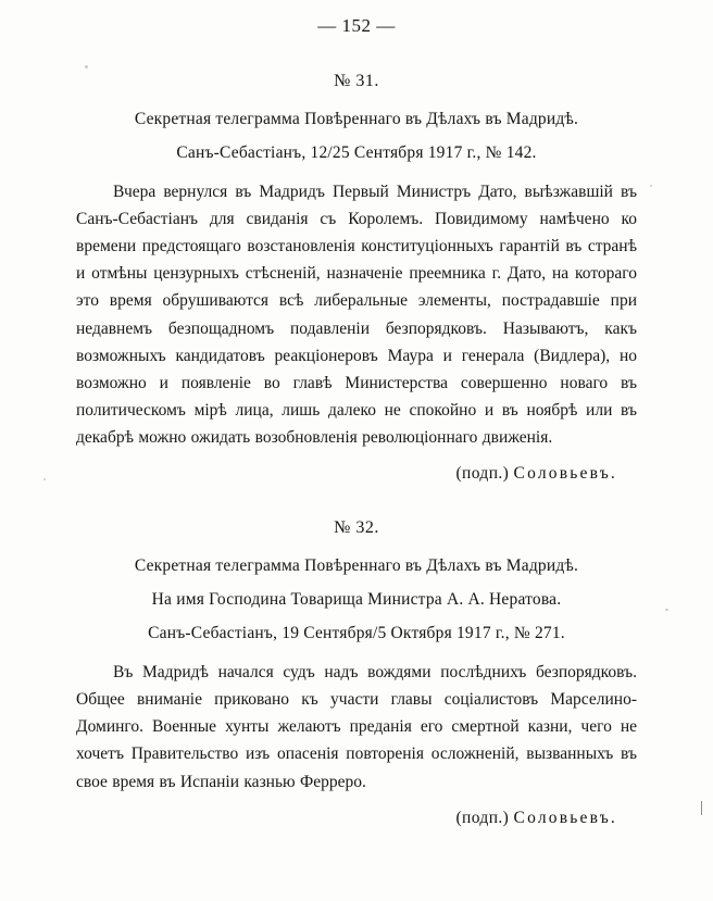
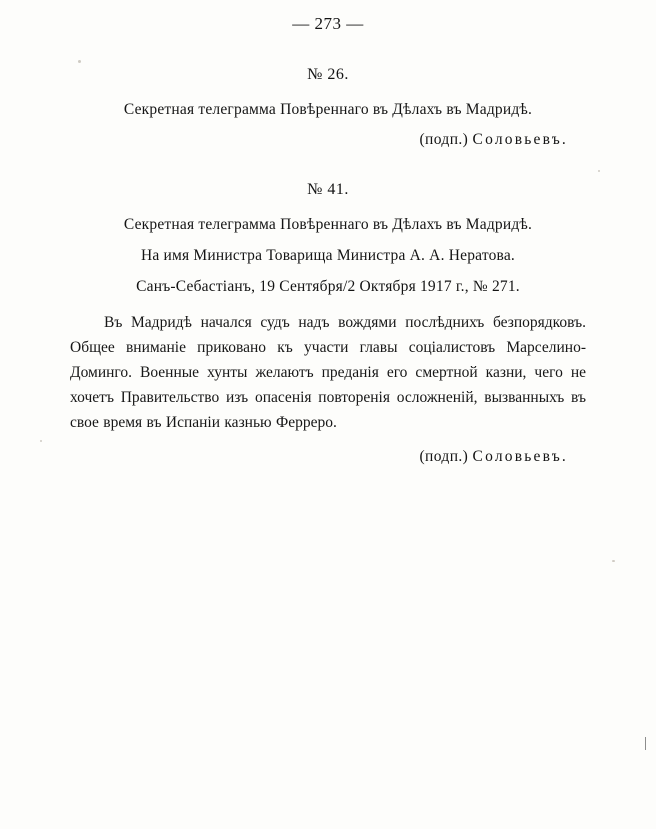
- — 152 —
+ — 273 —
- № 31.
+ № 26.
  Секретная телеграмма Повѣреннаго въ Дѣлахъ въ Мадридѣ.
- Санъ-Себастіанъ, 12/25 Сентября 1917 г., № 142.
- Вчера вернулся въ Мадридъ Первый Министръ Дато, выѣзжавшій въ Санъ-Себастіанъ для свиданія съ Королемъ. Повидимому намѣчено ко времени предстоящаго возстановленія конституціонныхъ гарантій въ странѣ и отмѣны цензурныхъ стѣсненій, назначеніе преемника г. Дато, на котораго это время обрушиваются всѣ либеральные элементы, пострадавшіе при недавнемъ безпощадномъ подавленіи безпорядковъ. Называютъ, какъ возможныхъ кандидатовъ реакціонеровъ Маура и генерала (Видлера), но возможно и появленіе во главѣ Министерства совершенно новаго въ политическомъ мірѣ лица, лишь далеко не спокойно и въ ноябрѣ или въ декабрѣ можно ожидать возобновленія революціоннаго движенія.
  (подп.) Соловьевъ.
- № 32.
+ № 41.
  Секретная телеграмма Повѣреннаго въ Дѣлахъ въ Мадридѣ.
- На имя Господина Товарища Министра А. А. Нератова.
+ На имя Министра Товарища Министра А. А. Нератова.
- Санъ-Себастіанъ, 19 Сентября/5 Октября 1917 г., № 271.
+ Санъ-Себастіанъ, 19 Сентября/2 Октября 1917 г., № 271.
  Въ Мадридѣ начался судъ надъ вождями послѣднихъ безпорядковъ. Общее вниманіе приковано къ участи главы соціалистовъ Марселино-Доминго. Военные хунты желаютъ преданія его смертной казни, чего не хочетъ Правительство изъ опасенія повторенія осложненій, вызванныхъ въ свое время въ Испаніи казнью Ферреро.
  (подп.) Соловьевъ.
  |
